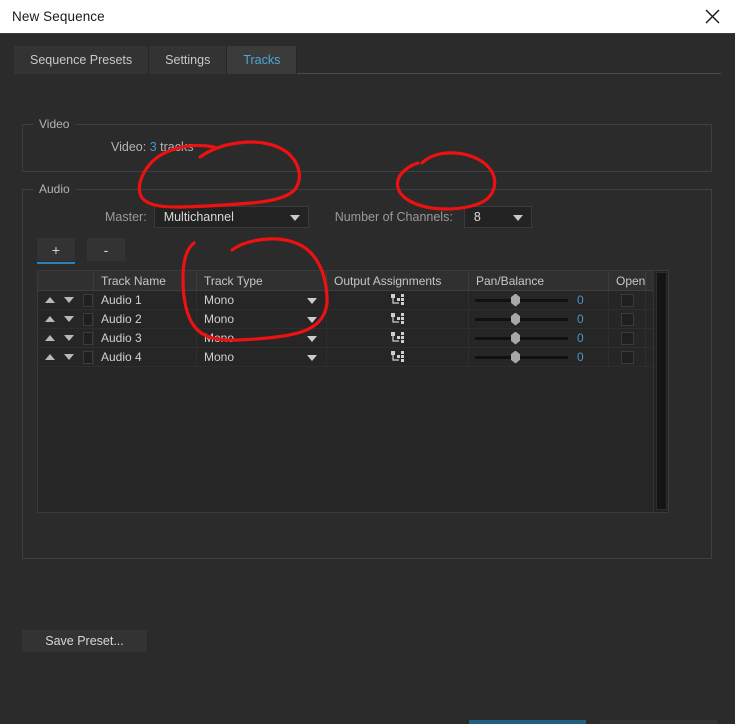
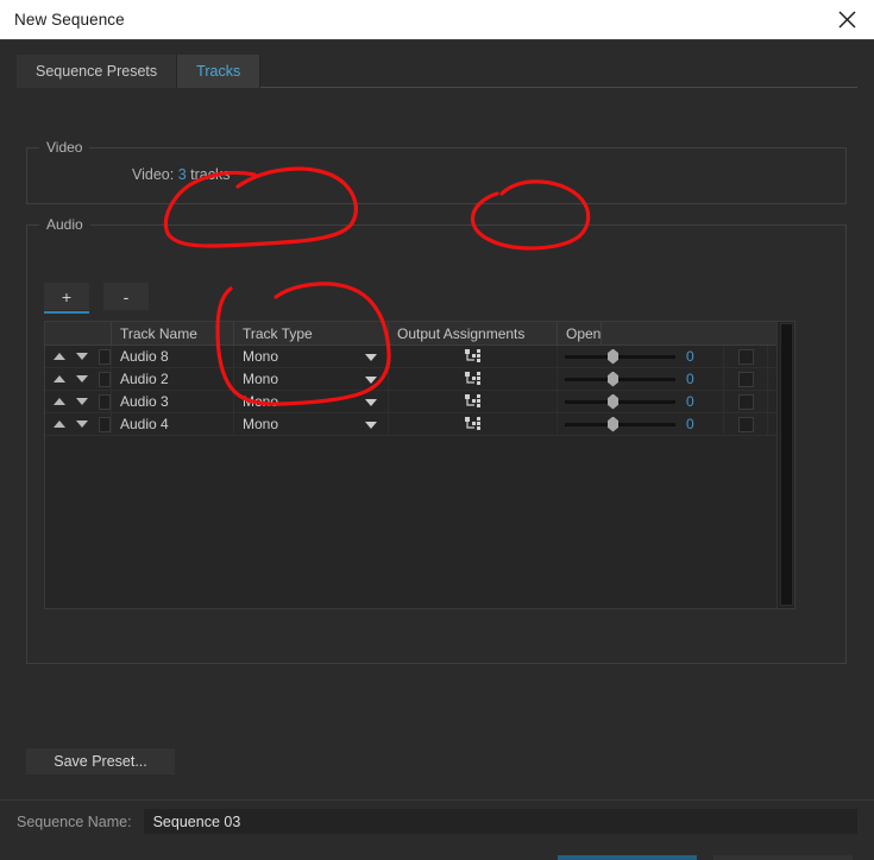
  New Sequence
  Sequence Presets
- Settings
  Tracks
  Video
  Video: 3 tra
  Audio
- Master:
- Multichannel
- Number of Channels:
- 8
  +
  -
  Track Name
  Track Type
  Output Assignments
- Pan/Balance
  Open
- Audio 1
+ Audio 8
  Mono
  0
  Audio 2
  Mono
  0
  Audio 3
  0
  Audio 4
  Mono
  0
  Save Preset...
+ Sequence Name:
+ Sequence 03
